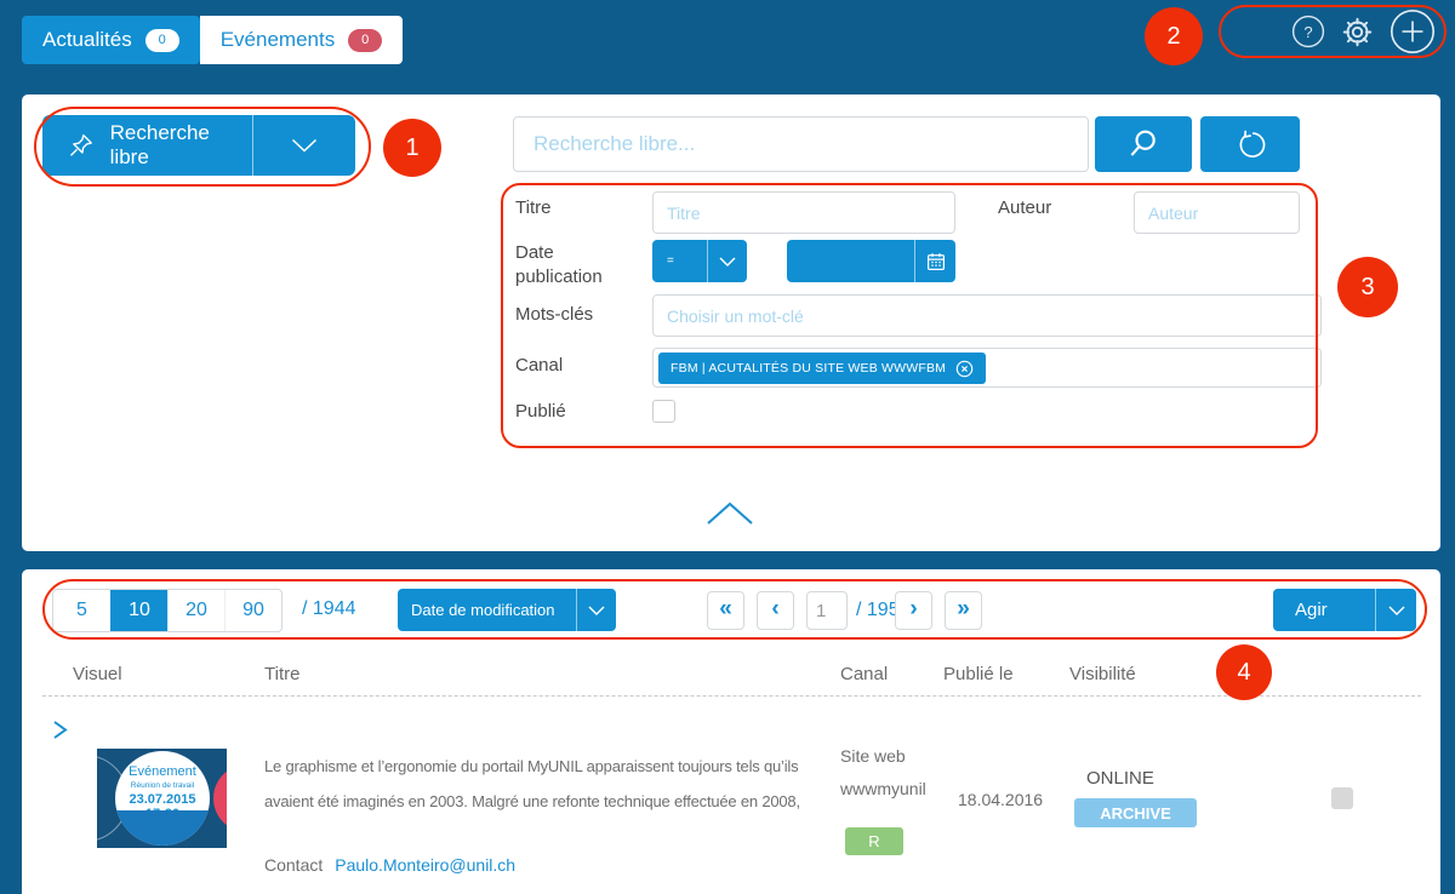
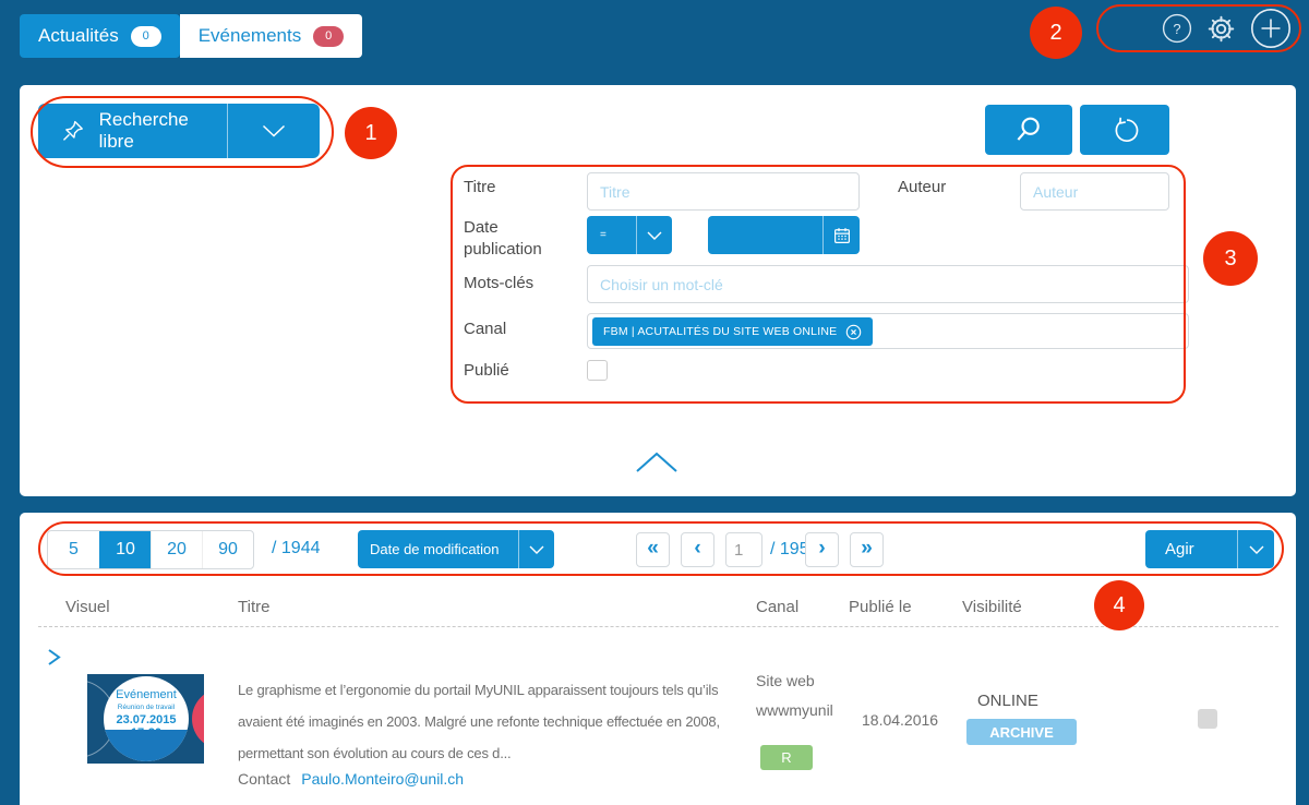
  Actualités
  0
  Evénements
  0
  ?
  Recherche libre
- Recherche libre...
  Titre
  Titre
  Auteur
  Auteur
  Date publication
  =
  Mots-clés
  Choisir un mot-clé
  Canal
- FBM | ACUTALITÉS DU SITE WEB WWWFBM
+ FBM | ACUTALITÉS DU SITE WEB ONLINE
  Publié
  5
  10
  20
  90
  / 1944
  Date de modification
  «
  ‹
  1
  / 19
  ›
  »
  Agir
  Visuel
  Titre
  Canal
  Publié le
  Visibilité
  Evénement
  Le graphisme et l’ergonomie du portail MyUNIL apparaissent toujours tels qu’ils
  avaient été imaginés en 2003. Malgré une refonte technique effectuée en 2008,
+ permettant son évolution au cours de ces d...
  Contact
  Paulo.Monteiro@unil.ch
  Site web
  wwwmyunil
  R
  18.04.2016
  ONLINE
  ARCHIVE
  1
  2
  3
  4
